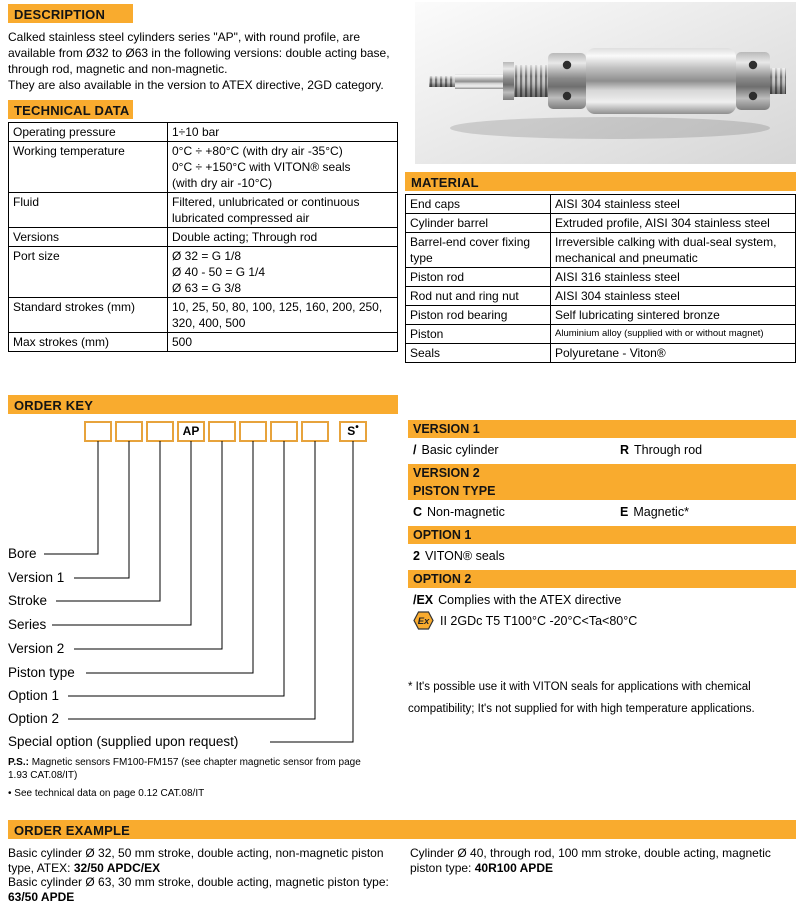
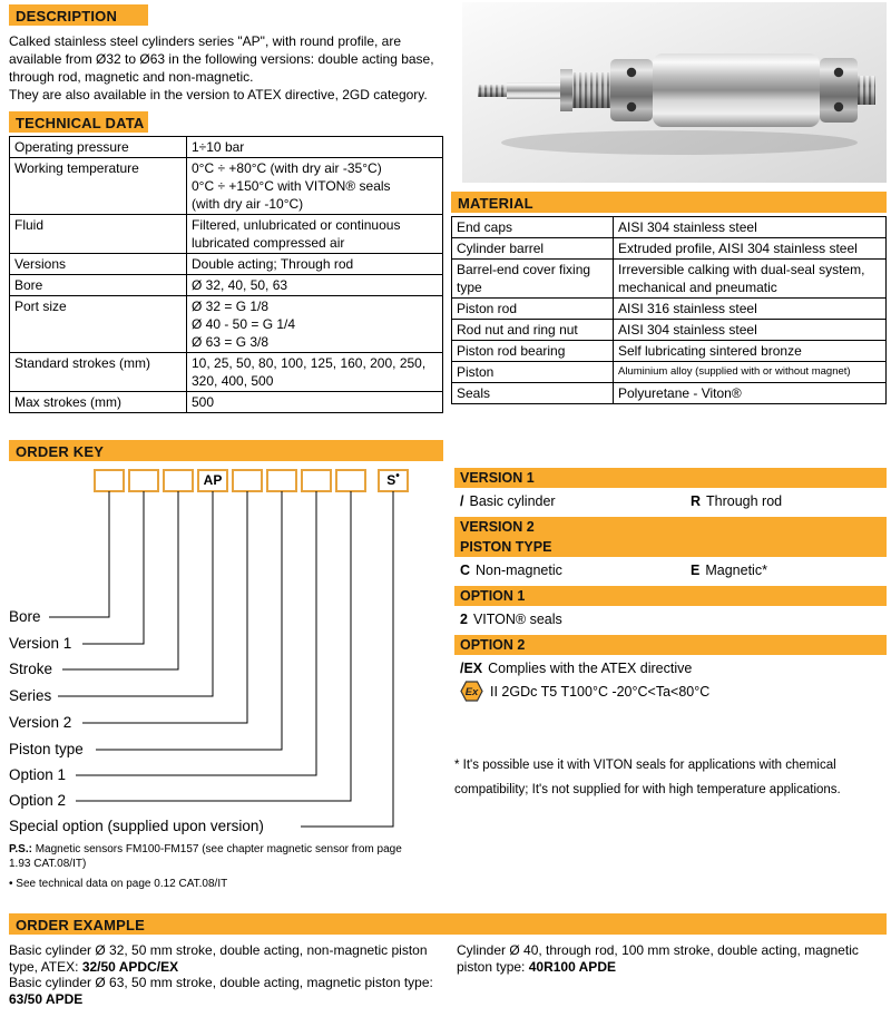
  DESCRIPTION
  Calked stainless steel cylinders series "AP", with round profile, are available from Ø32 to Ø63 in the following versions: double acting base, through rod, magnetic and non-magnetic.
  They are also available in the version to ATEX directive, 2GD category.
  TECHNICAL DATA
  Operating pressure	1÷10 bar
  Working temperature	0°C ÷ +80°C (with dry air -35°C) 0°C ÷ +150°C with VITON® seals (with dry air -10°C)
  Fluid	Filtered, unlubricated or continuous lubricated compressed air
  Versions	Double acting; Through rod
+ Bore	Ø 32, 40, 50, 63
  Port size	Ø 32 = G 1/8 Ø 40 - 50 = G 1/4 Ø 63 = G 3/8
  Standard strokes (mm)	10, 25, 50, 80, 100, 125, 160, 200, 250, 320, 400, 500
  Max strokes (mm)	500
  MATERIAL
  End caps	AISI 304 stainless steel
  Cylinder barrel	Extruded profile, AISI 304 stainless steel
  Barrel-end cover fixing type	Irreversible calking with dual-seal system, mechanical and pneumatic
  Piston rod	AISI 316 stainless steel
  Rod nut and ring nut	AISI 304 stainless steel
  Piston rod bearing	Self lubricating sintered bronze
  Piston	Aluminium alloy (supplied with or without magnet)
  Seals	Polyuretane - Viton®
  ORDER KEY
  AP
  S•
  Bore
  Version 1
  Stroke
  Series
  Version 2
  Piston type
  Option 1
  Option 2
- Special option (supplied upon request)
+ Special option (supplied upon version)
  P.S.: Magnetic sensors FM100-FM157 (see chapter magnetic sensor from page 1.93 CAT.08/IT)
  • See technical data on page 0.12 CAT.08/IT
  VERSION 1
  / Basic cylinder
  R Through rod
  VERSION 2
  PISTON TYPE
  C Non-magnetic
  E Magnetic*
  OPTION 1
  2 VITON® seals
  OPTION 2
  /EX Complies with the ATEX directive
  Ex
  II 2GDc T5 T100°C -20°C<Ta<80°C
  * It's possible use it with VITON seals for applications with chemical compatibility; It's not supplied for with high temperature applications.
  ORDER EXAMPLE
  Basic cylinder Ø 32, 50 mm stroke, double acting, non-magnetic piston type, ATEX: 32/50 APDC/EX
- Basic cylinder Ø 63, 30 mm stroke, double acting, magnetic piston type: 63/50 APDE
+ Basic cylinder Ø 63, 50 mm stroke, double acting, magnetic piston type: 63/50 APDE
  Cylinder Ø 40, through rod, 100 mm stroke, double acting, magnetic piston type: 40R100 APDE
